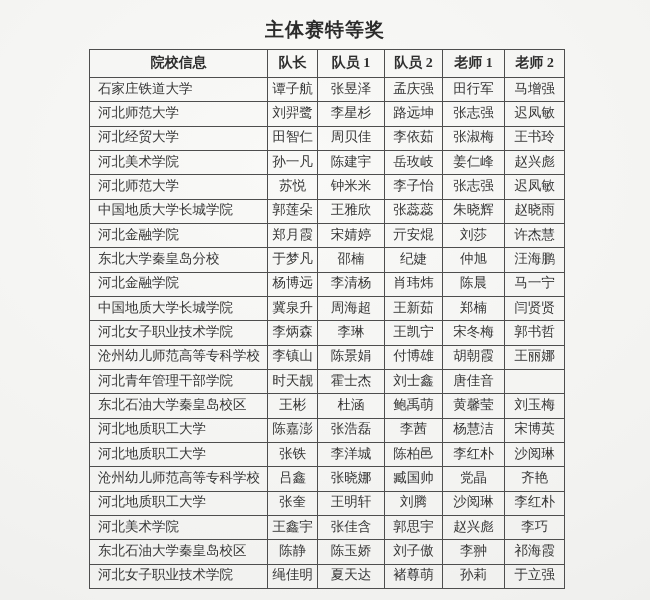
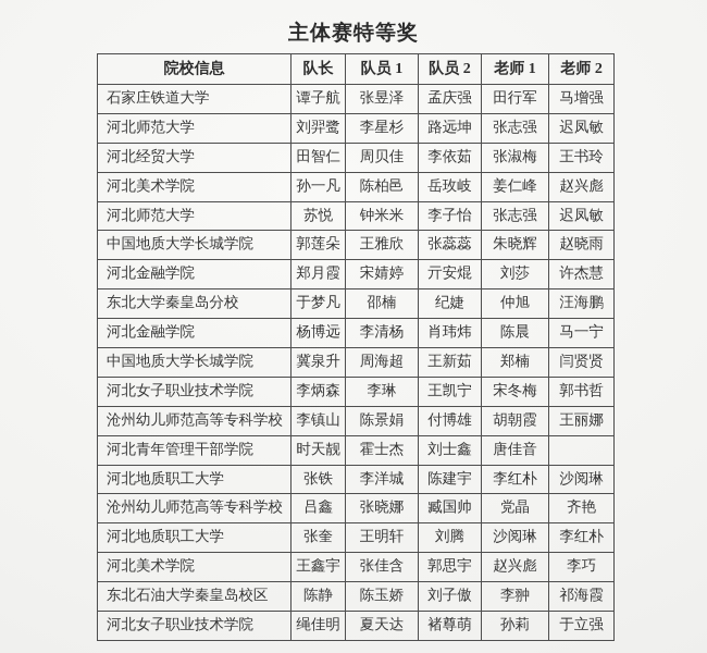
  主体赛特等奖
  院校信息	队长	队员 1	队员 2	老师 1	老师 2
  石家庄铁道大学	谭子航	张昱泽	孟庆强	田行军	马增强
  河北师范大学	刘羿鹭	李星杉	路远坤	张志强	迟凤敏
  河北经贸大学	田智仁	周贝佳	李依茹	张淑梅	王书玲
- 河北美术学院	孙一凡	陈建宇	岳玫岐	姜仁峰	赵兴彪
+ 河北美术学院	孙一凡	陈柏邑	岳玫岐	姜仁峰	赵兴彪
  河北师范大学	苏悦	钟米米	李子怡	张志强	迟凤敏
  中国地质大学长城学院	郭莲朵	王雅欣	张蕊蕊	朱晓辉	赵晓雨
  河北金融学院	郑月霞	宋婧婷	亓安焜	刘莎	许杰慧
  东北大学秦皇岛分校	于梦凡	邵楠	纪婕	仲旭	汪海鹏
  河北金融学院	杨博远	李清杨	肖玮炜	陈晨	马一宁
  中国地质大学长城学院	冀泉升	周海超	王新茹	郑楠	闫贤贤
  河北女子职业技术学院	李炳森	李琳	王凯宁	宋冬梅	郭书哲
  沧州幼儿师范高等专科学校	李镇山	陈景娟	付博雄	胡朝霞	王丽娜
  河北青年管理干部学院	时天靓	霍士杰	刘士鑫	唐佳音
- 东北石油大学秦皇岛校区	王彬	杜涵	鲍禹萌	黄馨莹	刘玉梅
- 河北地质职工大学	陈嘉澎	张浩磊	李茜	杨慧洁	宋博英
- 河北地质职工大学	张铁	李洋城	陈柏邑	李红朴	沙阅琳
+ 河北地质职工大学	张铁	李洋城	陈建宇	李红朴	沙阅琳
  沧州幼儿师范高等专科学校	吕鑫	张晓娜	臧国帅	党晶	齐艳
  河北地质职工大学	张奎	王明轩	刘腾	沙阅琳	李红朴
  河北美术学院	王鑫宇	张佳含	郭思宇	赵兴彪	李巧
  东北石油大学秦皇岛校区	陈静	陈玉娇	刘子傲	李翀	祁海霞
  河北女子职业技术学院	绳佳明	夏天达	褚尊萌	孙莉	于立强
